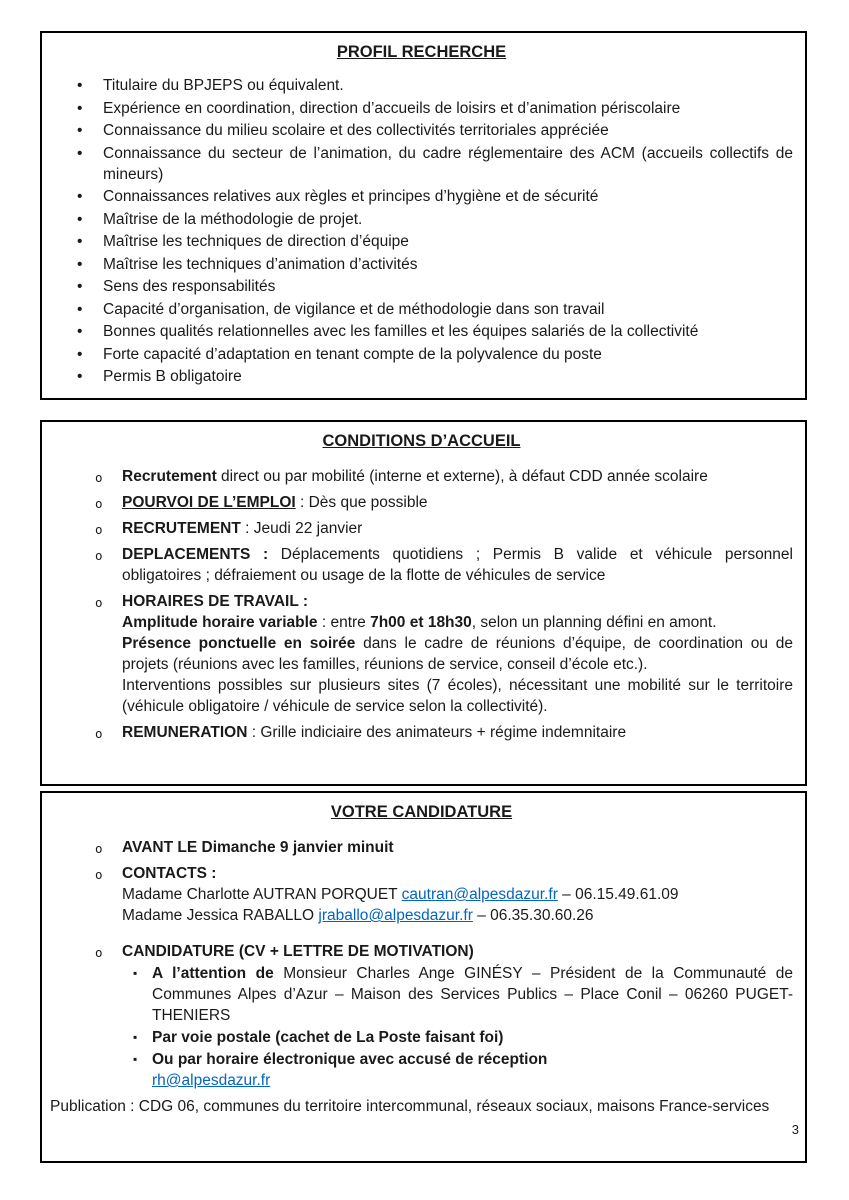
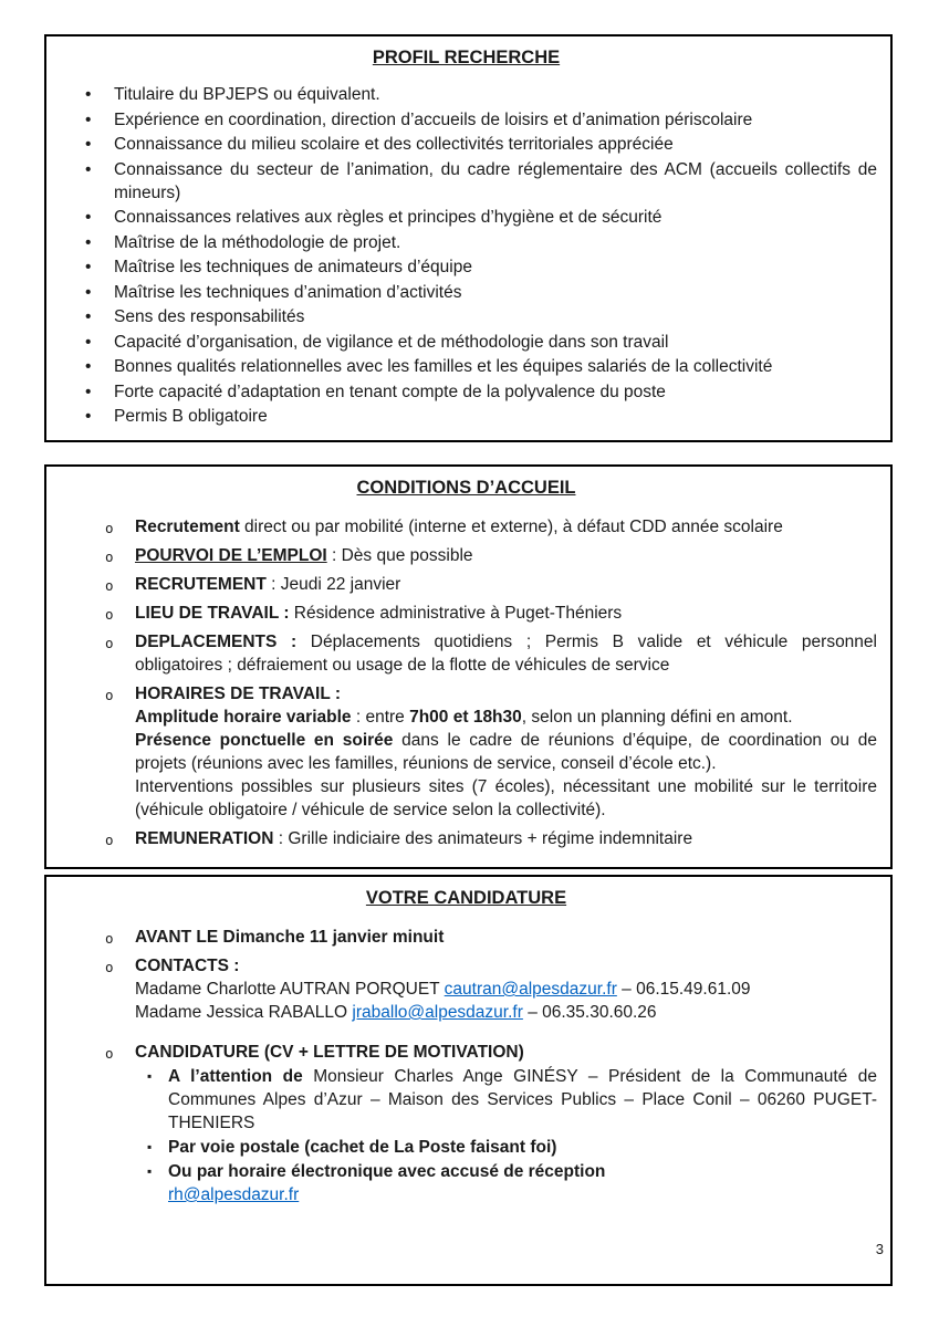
  PROFIL RECHERCHE
  Titulaire du BPJEPS ou équivalent.
  Expérience en coordination, direction d’accueils de loisirs et d’animation périscolaire
  Connaissance du milieu scolaire et des collectivités territoriales appréciée
  Connaissance du secteur de l’animation, du cadre réglementaire des ACM (accueils collectifs de mineurs)
  Connaissances relatives aux règles et principes d’hygiène et de sécurité
  Maîtrise de la méthodologie de projet.
- Maîtrise les techniques de direction d’équipe
+ Maîtrise les techniques de animateurs d’équipe
  Maîtrise les techniques d’animation d’activités
  Sens des responsabilités
  Capacité d’organisation, de vigilance et de méthodologie dans son travail
  Bonnes qualités relationnelles avec les familles et les équipes salariés de la collectivité
  Forte capacité d’adaptation en tenant compte de la polyvalence du poste
  Permis B obligatoire
  CONDITIONS D’ACCUEIL
  Recrutement direct ou par mobilité (interne et externe), à défaut CDD année scolaire
  POURVOI DE L’EMPLOI : Dès que possible
  RECRUTEMENT : Jeudi 22 janvier
+ LIEU DE TRAVAIL : Résidence administrative à Puget-Théniers
  DEPLACEMENTS : Déplacements quotidiens ; Permis B valide et véhicule personnel obligatoires ; défraiement ou usage de la flotte de véhicules de service
  HORAIRES DE TRAVAIL :
  Amplitude horaire variable : entre 7h00 et 18h30, selon un planning défini en amont.
  Présence ponctuelle en soirée dans le cadre de réunions d’équipe, de coordination ou de projets (réunions avec les familles, réunions de service, conseil d’école etc.).
  Interventions possibles sur plusieurs sites (7 écoles), nécessitant une mobilité sur le territoire (véhicule obligatoire / véhicule de service selon la collectivité).
  REMUNERATION : Grille indiciaire des animateurs + régime indemnitaire
  VOTRE CANDIDATURE
- AVANT LE Dimanche 9 janvier minuit
+ AVANT LE Dimanche 11 janvier minuit
  CONTACTS :
  Madame Charlotte AUTRAN PORQUET cautran@alpesdazur.fr – 06.15.49.61.09
  Madame Jessica RABALLO jraballo@alpesdazur.fr – 06.35.30.60.26
  CANDIDATURE (CV + LETTRE DE MOTIVATION)
  A l’attention de Monsieur Charles Ange GINÉSY – Président de la Communauté de Communes Alpes d’Azur – Maison des Services Publics – Place Conil – 06260 PUGET-THENIERS
  Par voie postale (cachet de La Poste faisant foi)
  Ou par horaire électronique avec accusé de réception
  rh@alpesdazur.fr
- Publication : CDG 06, communes du territoire intercommunal, réseaux sociaux, maisons France-services
  3
